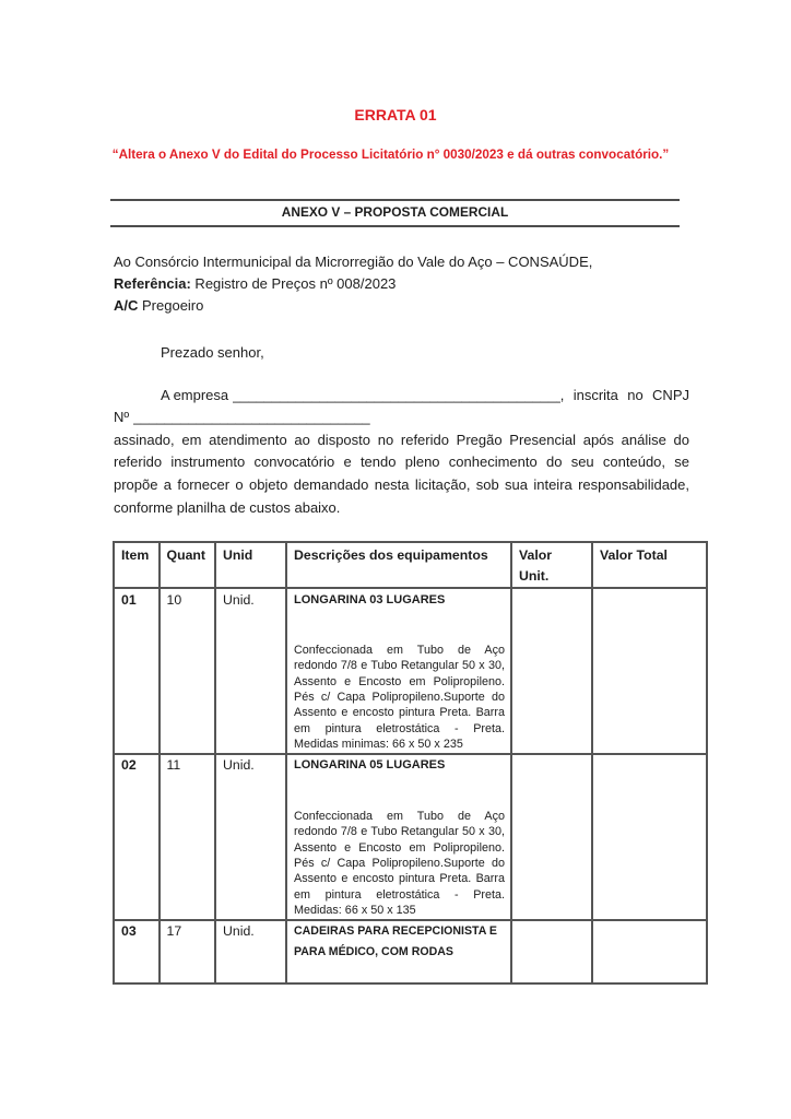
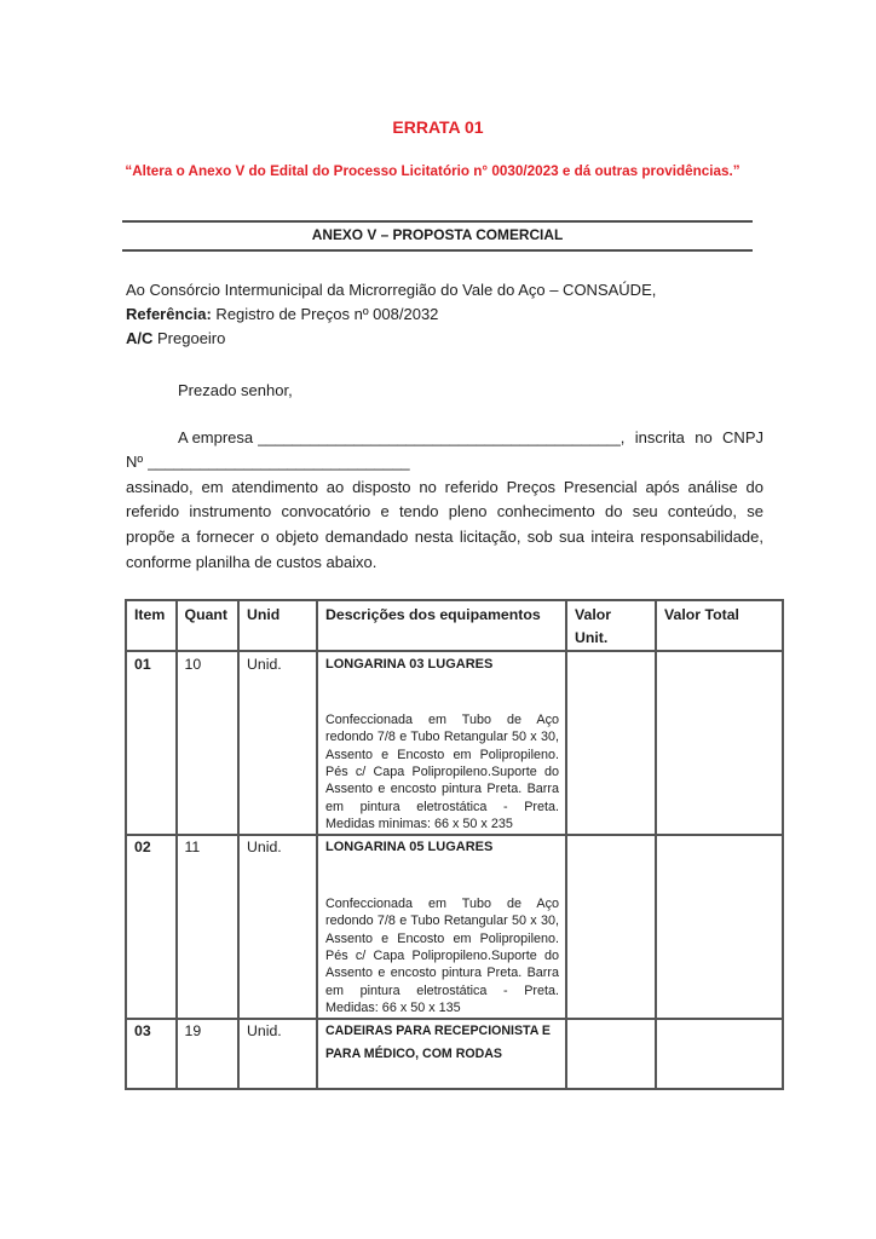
  ERRATA 01
- “Altera o Anexo V do Edital do Processo Licitatório n° 0030/2023 e dá outras convocatório.”
+ “Altera o Anexo V do Edital do Processo Licitatório n° 0030/2023 e dá outras providências.”
  ANEXO V – PROPOSTA COMERCIAL
  Ao Consórcio Intermunicipal da Microrregião do Vale do Aço – CONSAÚDE,
- Referência: Registro de Preços nº 008/2023
+ Referência: Registro de Preços nº 008/2032
  A/C Pregoeiro
  Prezado senhor,
  A empresa
  _________________________________________
  , inscrita no CNPJ
  Nº
  ______________________________
- assinado, em atendimento ao disposto no referido Pregão Presencial após análise do
+ assinado, em atendimento ao disposto no referido Preços Presencial após análise do
  referido instrumento convocatório e tendo pleno conhecimento do seu conteúdo, se
  propõe a fornecer o objeto demandado nesta licitação, sob sua inteira responsabilidade,
  conforme planilha de custos abaixo.
  Item
  Quant
  Unid
  Descrições dos equipamentos
  Valor Unit.
  Valor Total
  01
  10
  Unid.
  LONGARINA 03 LUGARES
  Confeccionada em Tubo de Aço
  redondo 7/8 e Tubo Retangular 50 x 30,
  Assento e Encosto em Polipropileno.
  Pés c/ Capa Polipropileno.Suporte do
  Assento e encosto pintura Preta. Barra
  em pintura eletrostática - Preta.
  Medidas minimas: 66 x 50 x 235
  02
  11
  Unid.
  LONGARINA 05 LUGARES
  Confeccionada em Tubo de Aço
  redondo 7/8 e Tubo Retangular 50 x 30,
  Assento e Encosto em Polipropileno.
  Pés c/ Capa Polipropileno.Suporte do
  Assento e encosto pintura Preta. Barra
  em pintura eletrostática - Preta.
  Medidas: 66 x 50 x 135
  03
- 17
+ 19
  Unid.
  CADEIRAS PARA RECEPCIONISTA E
  PARA MÉDICO, COM RODAS
